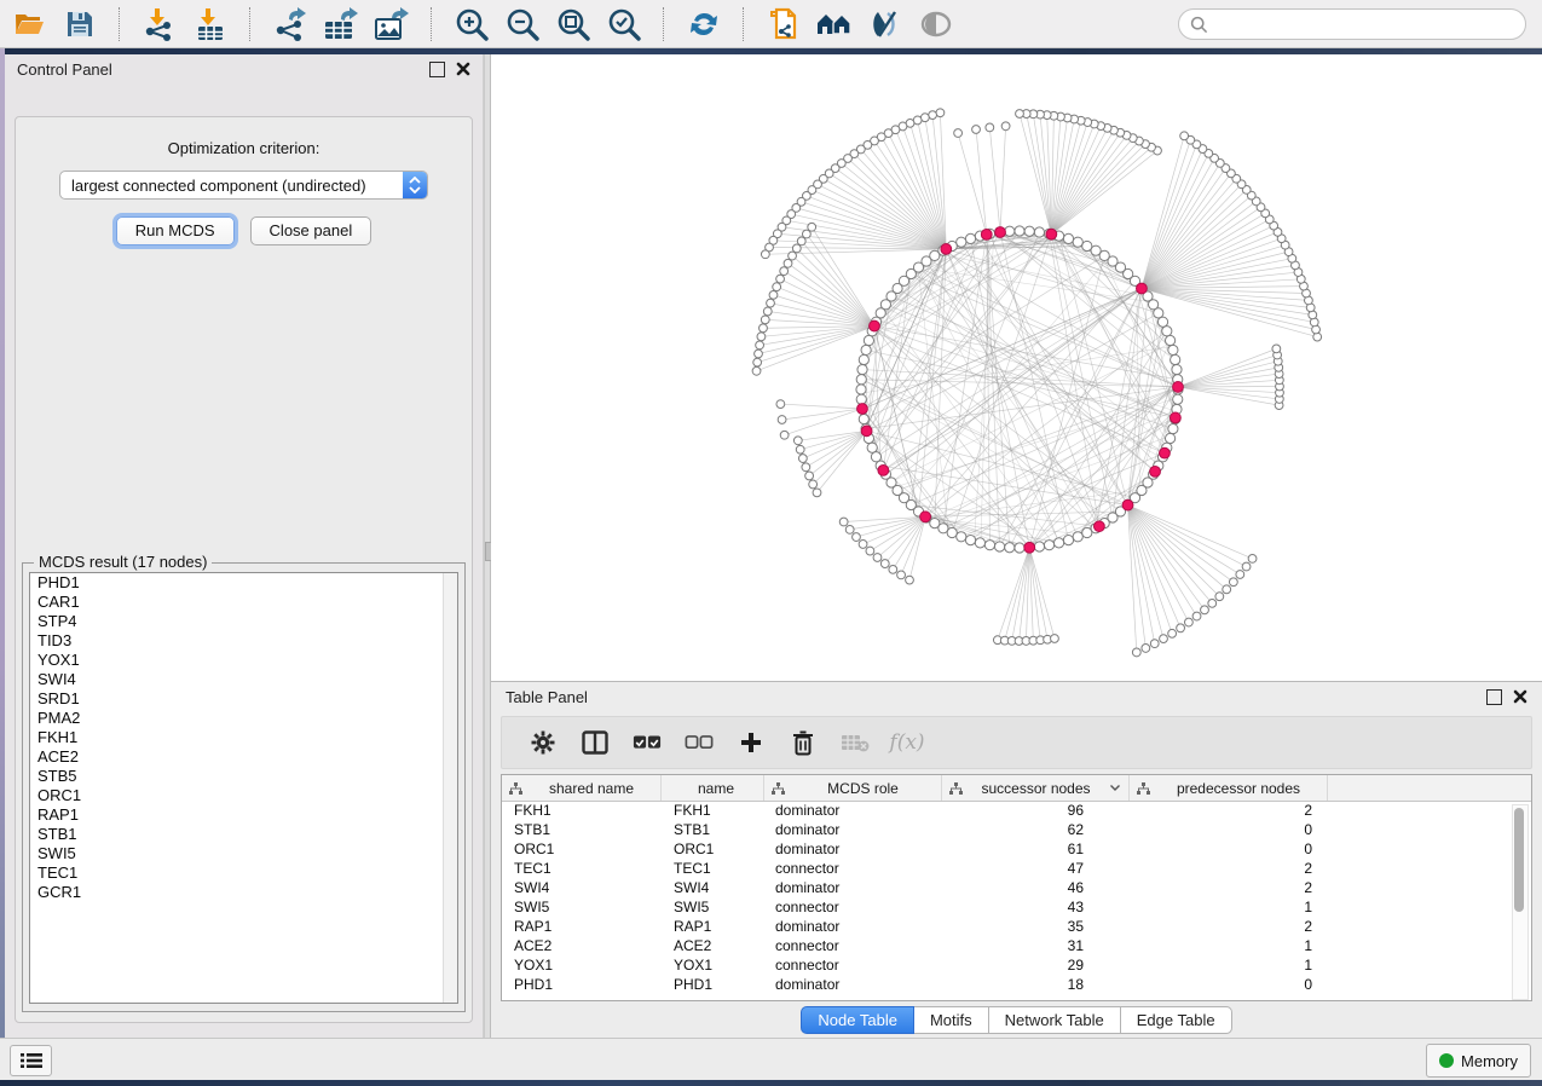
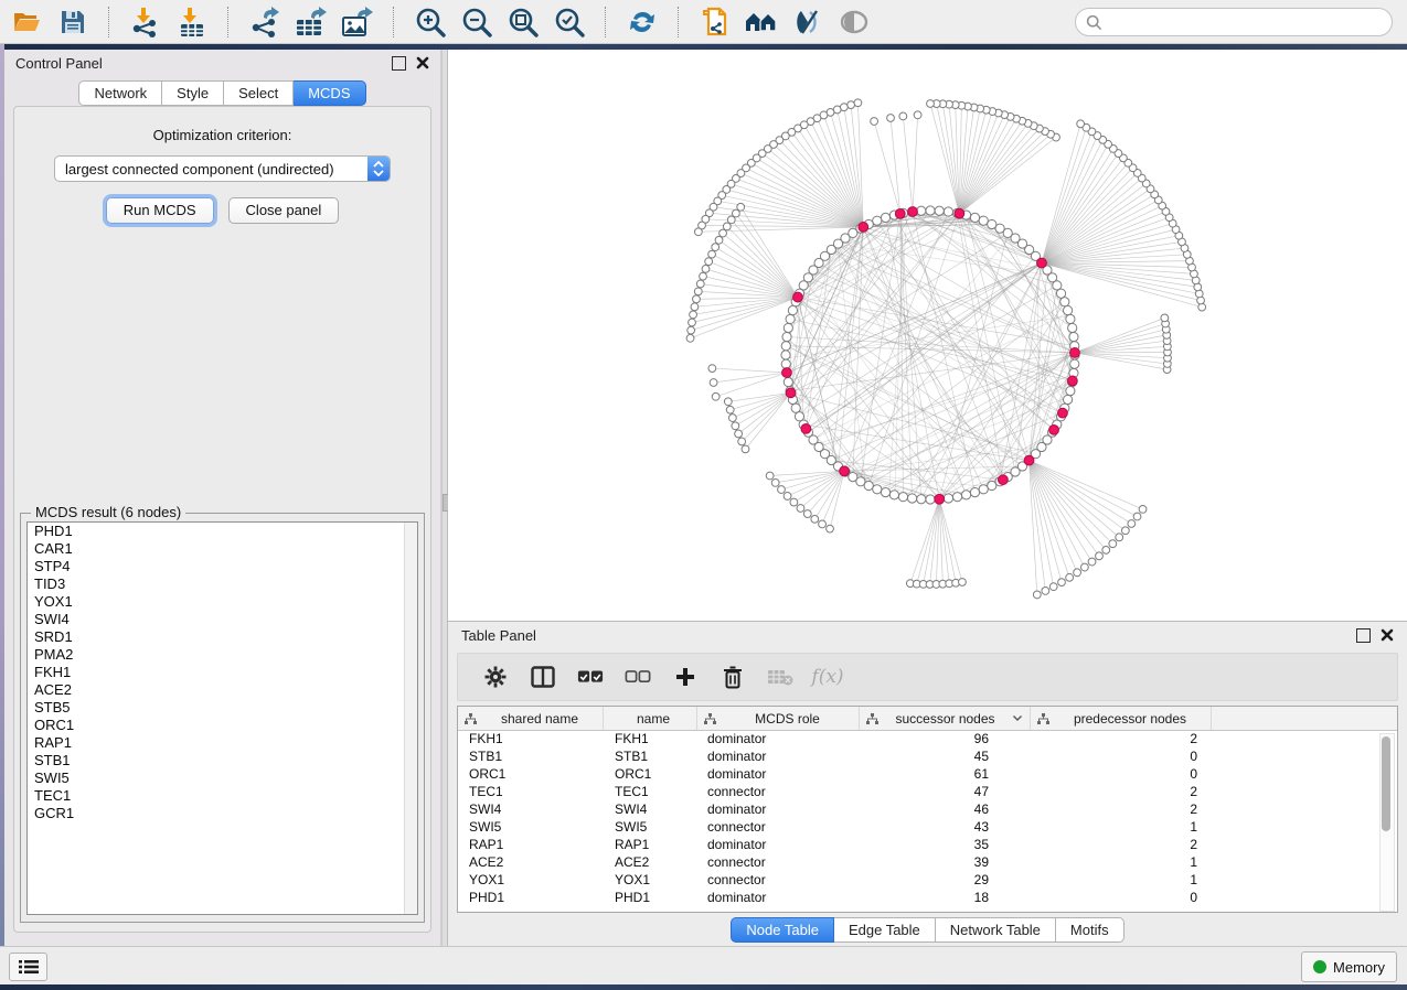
  Control Panel
+ Network
+ Style
+ Select
+ MCDS
  Optimization criterion:
  largest connected component (undirected)
  Run MCDS
  Close panel
- MCDS result (17 nodes)
+ MCDS result (6 nodes)
  PHD1
  CAR1
  STP4
  TID3
  YOX1
  SWI4
  SRD1
  PMA2
  FKH1
  ACE2
  STB5
  ORC1
  RAP1
  STB1
  SWI5
  TEC1
  GCR1
  Table Panel
  f(x)
  shared name
  name
  MCDS role
  successor nodes
  predecessor nodes
  FKH1
  FKH1
  dominator
  96
  2
  STB1
  STB1
  dominator
- 62
+ 45
  0
  ORC1
  ORC1
  dominator
  61
  0
  TEC1
  TEC1
  connector
  47
  2
  SWI4
  SWI4
  dominator
  46
  2
  SWI5
  SWI5
  connector
  43
  1
  RAP1
  RAP1
  dominator
  35
  2
  ACE2
  ACE2
  connector
- 31
+ 39
  1
  YOX1
  YOX1
  connector
  29
  1
  PHD1
  PHD1
  dominator
  18
  0
  Node Table
- Motifs
+ Edge Table
  Network Table
- Edge Table
+ Motifs
  Memory
